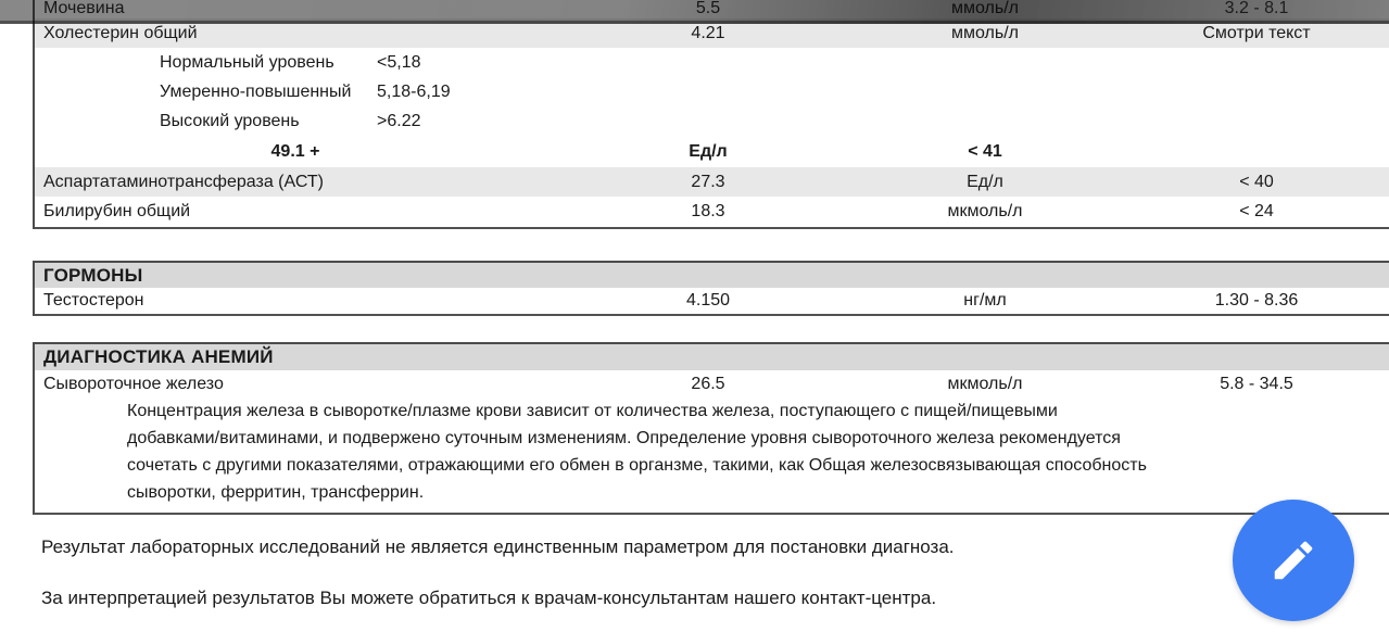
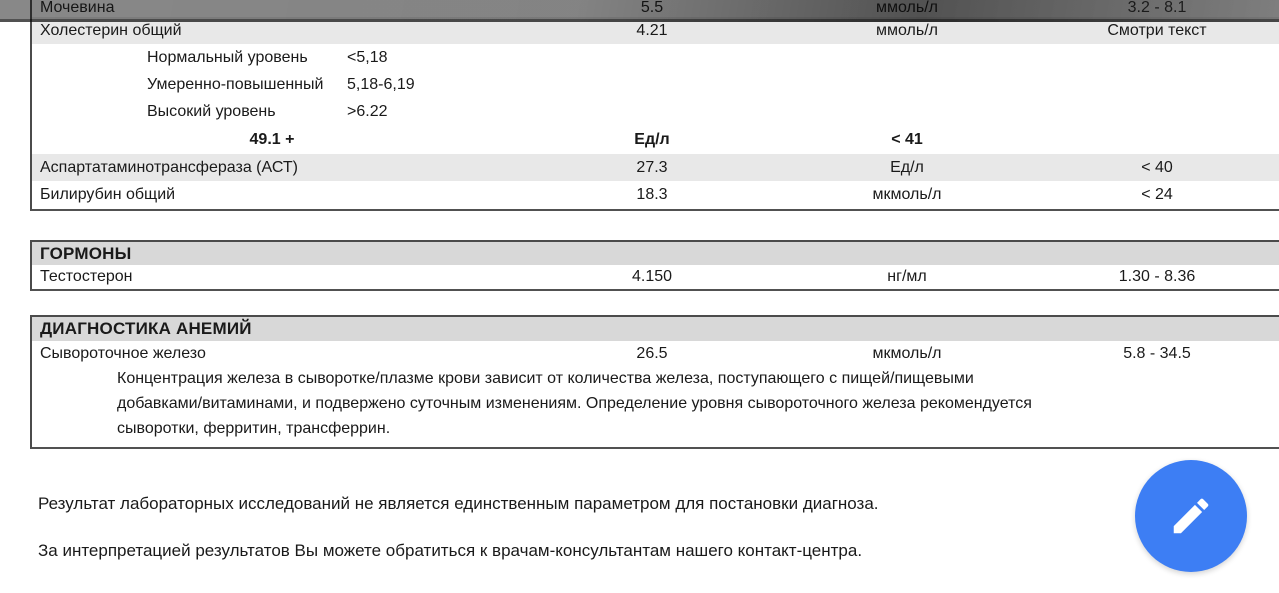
  Холестерин общий
  4.21
  ммоль/л
  Смотри текст
  Нормальный уровень
  <5,18
  Умеренно-повышенный
  5,18-6,19
  Высокий уровень
  >6.22
  49.1 +
  Ед/л
  < 41
  Аспартатаминотрансфераза (АСТ)
  27.3
  Ед/л
  < 40
  Билирубин общий
  18.3
  мкмоль/л
  < 24
  ГОРМОНЫ
  Тестостерон
  4.150
  нг/мл
  1.30 - 8.36
  ДИАГНОСТИКА АНЕМИЙ
  Сывороточное железо
  26.5
  мкмоль/л
  5.8 - 34.5
  Концентрация железа в сыворотке/плазме крови зависит от количества железа, поступающего с пищей/пищевыми
  добавками/витаминами, и подвержено суточным изменениям. Определение уровня сывороточного железа рекомендуется
- сочетать с другими показателями, отражающими его обмен в органзме, такими, как Общая железосвязывающая способность
  сыворотки, ферритин, трансферрин.
  Результат лабораторных исследований не является единственным параметром для постановки диагноза.
  За интерпретацией результатов Вы можете обратиться к врачам-консультантам нашего контакт-центра.
